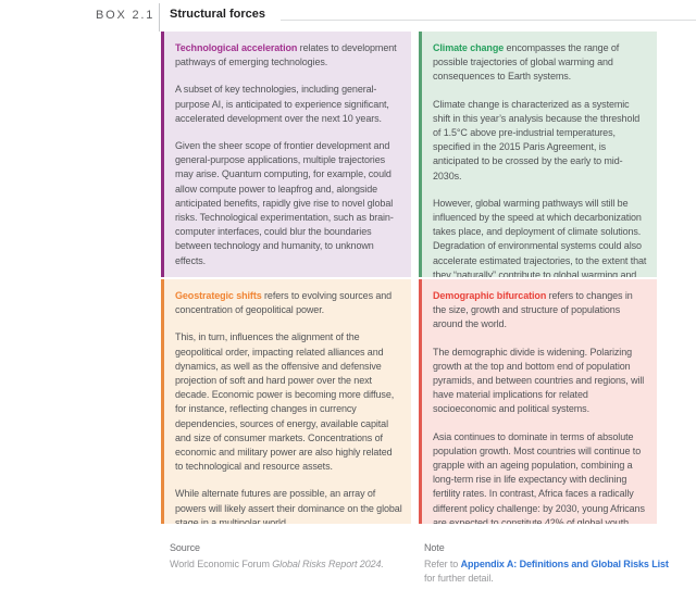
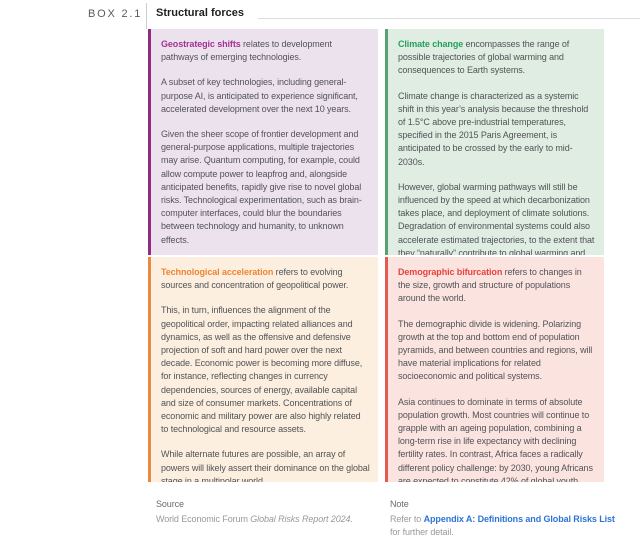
  BOX 2.1
  Structural forces
- Technological acceleration relates to development pathways of emerging technologies.
+ Geostrategic shifts relates to development pathways of emerging technologies.
  A subset of key technologies, including general-purpose AI, is anticipated to experience significant, accelerated development over the next 10 years.
  Given the sheer scope of frontier development and general-purpose applications, multiple trajectories may arise. Quantum computing, for example, could allow compute power to leapfrog and, alongside anticipated benefits, rapidly give rise to novel global risks. Technological experimentation, such as brain-computer interfaces, could blur the boundaries between technology and humanity, to unknown effects.
  Climate change encompasses the range of possible trajectories of global warming and consequences to Earth systems.
  Climate change is characterized as a systemic shift in this year’s analysis because the threshold of 1.5°C above pre-industrial temperatures, specified in the 2015 Paris Agreement, is anticipated to be crossed by the early to mid-2030s.
  However, global warming pathways will still be influenced by the speed at which decarbonization takes place, and deployment of climate solutions. Degradation of environmental systems could also accelerate estimated trajectories, to the extent that they “naturally” contribute to global warming and
- Geostrategic shifts refers to evolving sources and concentration of geopolitical power.
+ Technological acceleration refers to evolving sources and concentration of geopolitical power.
  This, in turn, influences the alignment of the geopolitical order, impacting related alliances and dynamics, as well as the offensive and defensive projection of soft and hard power over the next decade. Economic power is becoming more diffuse, for instance, reflecting changes in currency dependencies, sources of energy, available capital and size of consumer markets. Concentrations of economic and military power are also highly related to technological and resource assets.
  While alternate futures are possible, an array of powers will likely assert their dominance on the global stage in a multipolar world.
  Demographic bifurcation refers to changes in the size, growth and structure of populations around the world.
  The demographic divide is widening. Polarizing growth at the top and bottom end of population pyramids, and between countries and regions, will have material implications for related socioeconomic and political systems.
  Asia continues to dominate in terms of absolute population growth. Most countries will continue to grapple with an ageing population, combining a long-term rise in life expectancy with declining fertility rates. In contrast, Africa faces a radically different policy challenge: by 2030, young Africans are expected to constitute 42% of global youth.
  Source
  World Economic Forum Global Risks Report 2024.
  Note
  Refer to Appendix A: Definitions and Global Risks List for further detail.
